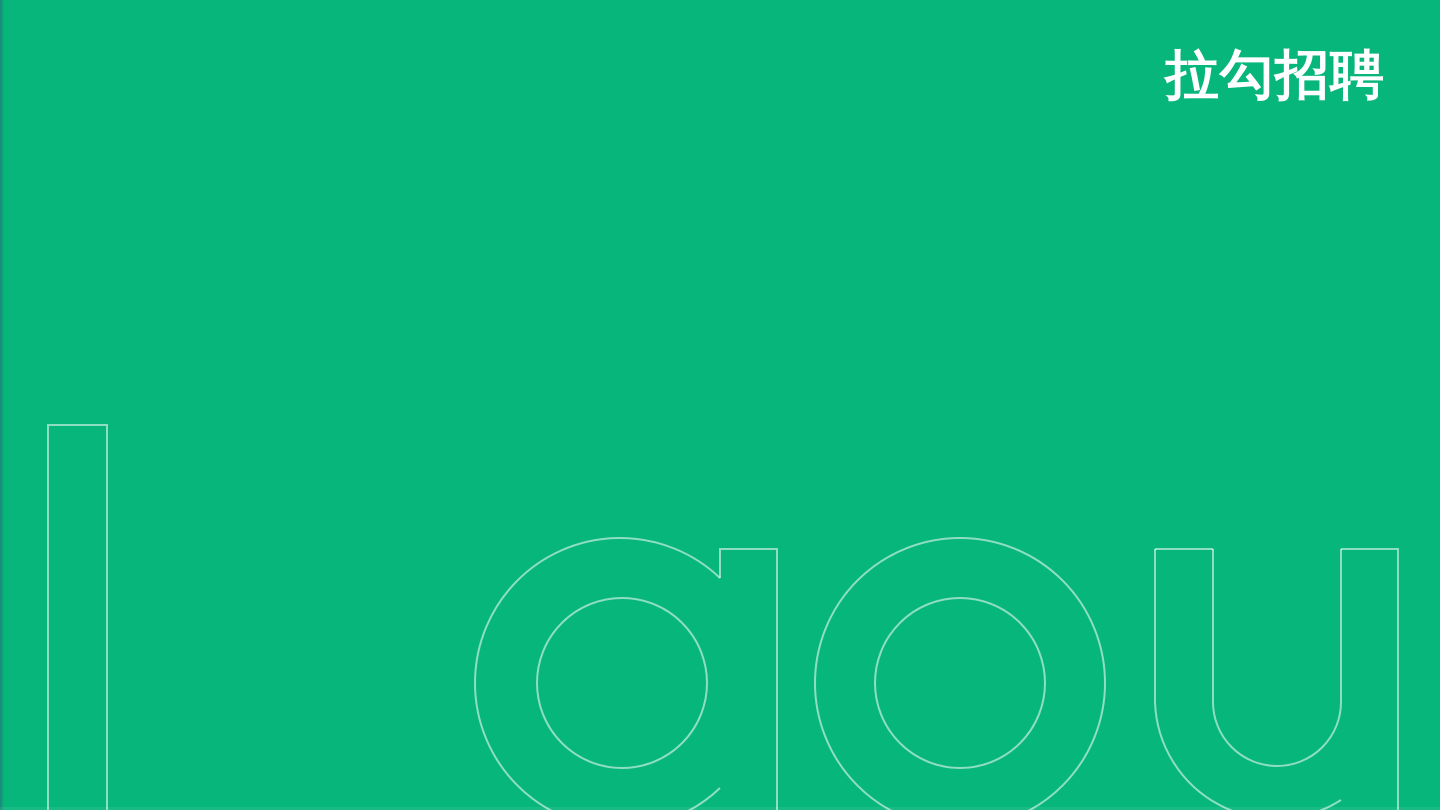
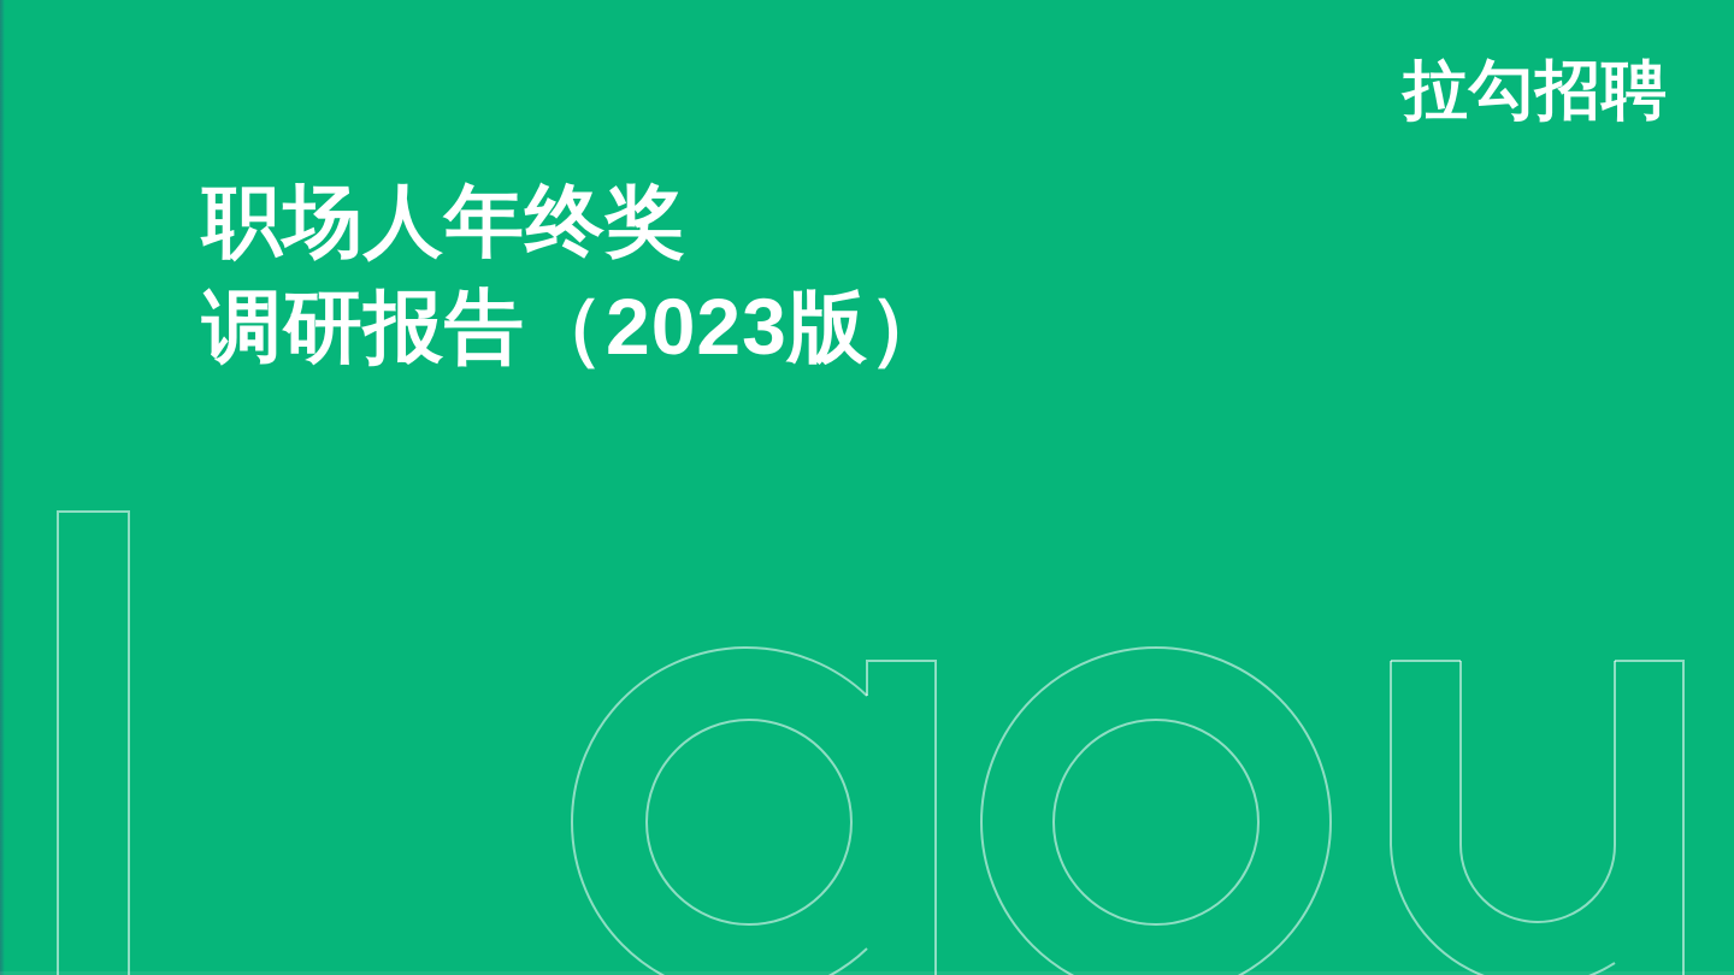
  拉勾招聘
+ 职场人年终奖
+ 调研报告（2023版）
